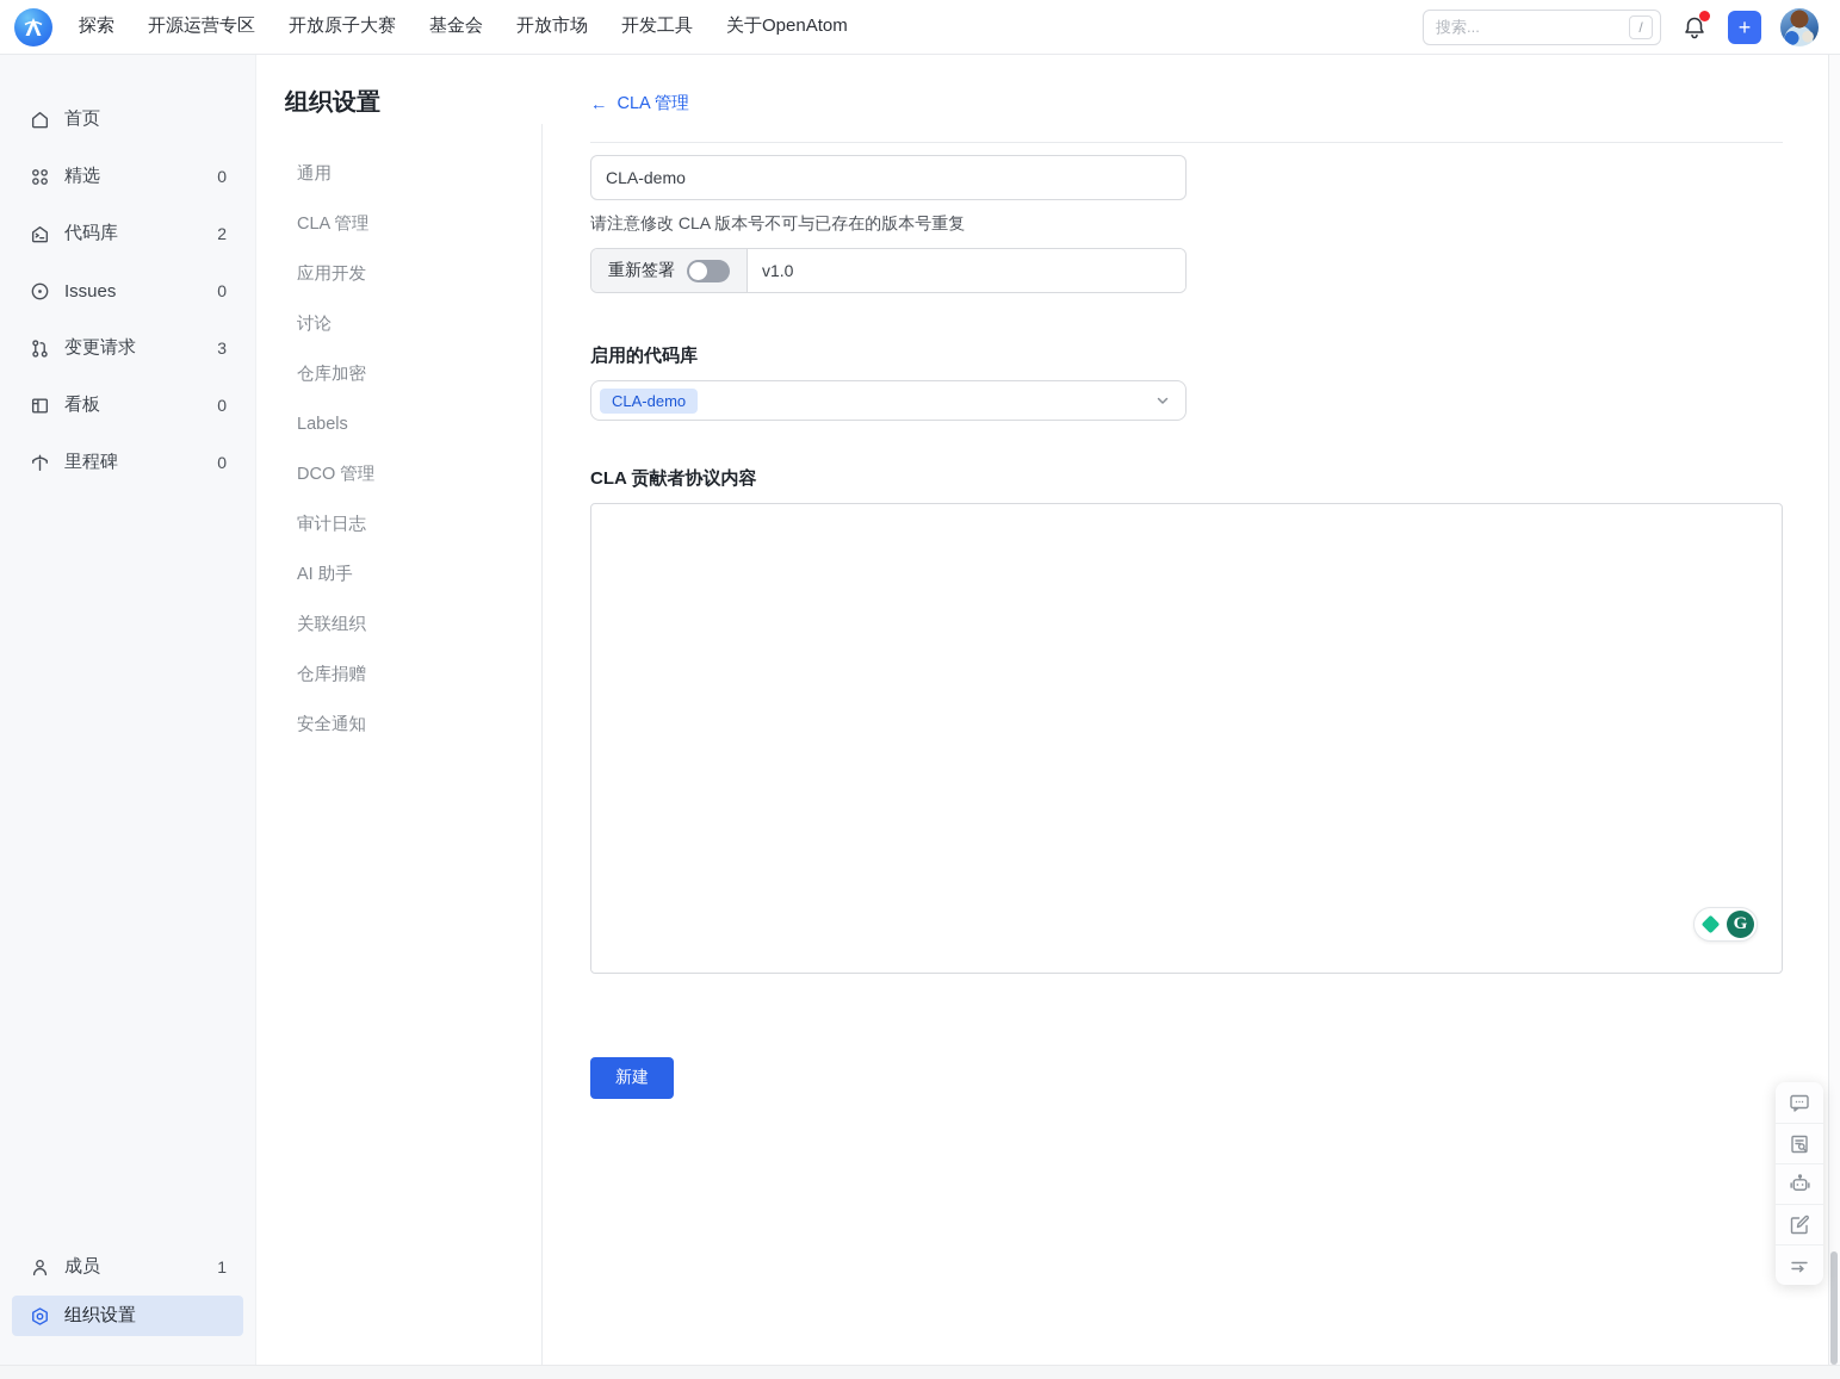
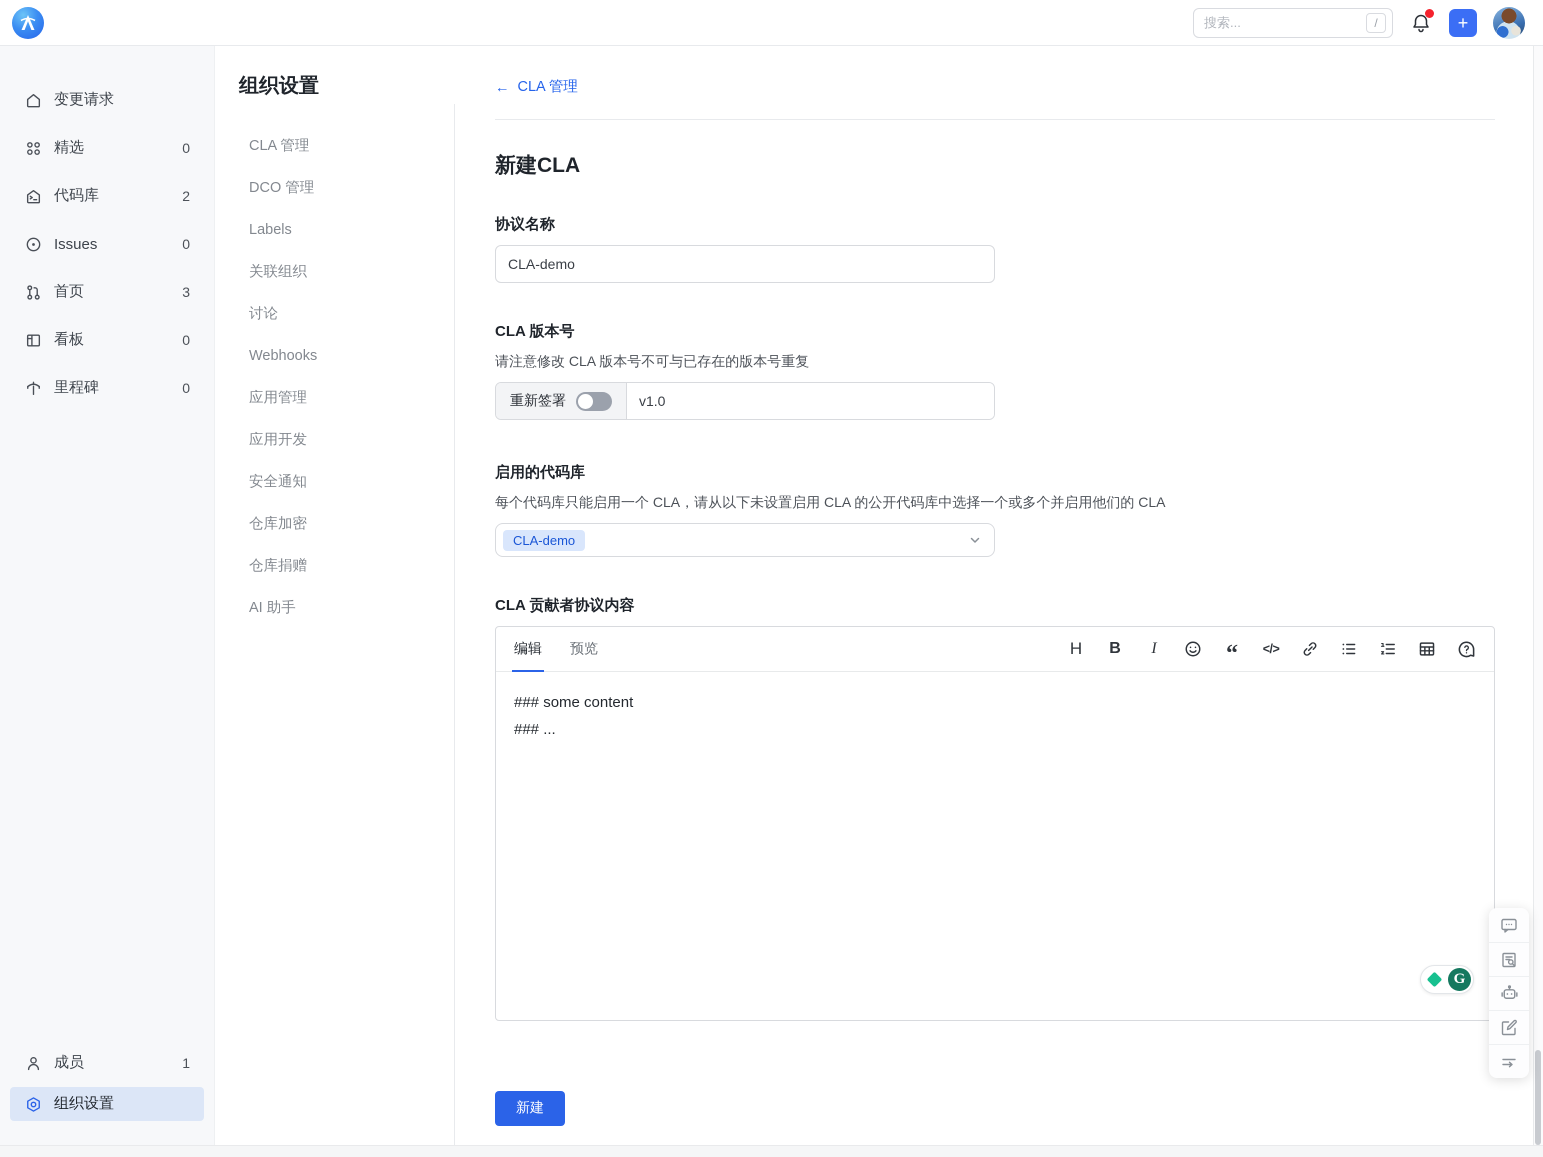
- 探索
- 开源运营专区
- 开放原子大赛
- 基金会
- 开放市场
- 开发工具
- 关于OpenAtom
  搜索...
  /
  +
- 首页
+ 变更请求
  精选
  0
  代码库
  2
  Issues
  0
- 变更请求
+ 首页
  3
  看板
  0
  里程碑
  0
  成员
  1
  组织设置
  组织设置
- 通用
  CLA 管理
- 应用开发
+ DCO 管理
- 讨论
+ Labels
- 仓库加密
+ 关联组织
- Labels
+ 讨论
+ Webhooks
+ 应用管理
- DCO 管理
+ 应用开发
- 审计日志
- AI 助手
+ 安全通知
- 关联组织
+ 仓库加密
  仓库捐赠
- 安全通知
+ AI 助手
  ←
  CLA 管理
+ 新建CLA
+ 协议名称
  CLA-demo
+ CLA 版本号
  请注意修改 CLA 版本号不可与已存在的版本号重复
  重新签署
  v1.0
  启用的代码库
+ 每个代码库只能启用一个 CLA，请从以下未设置启用 CLA 的公开代码库中选择一个或多个并启用他们的 CLA
  CLA-demo
  CLA 贡献者协议内容
+ 编辑
+ 预览
+ H
+ B
+ I
+ “
+ </>
+ ### some content
+ ### ...
  G
  新建
